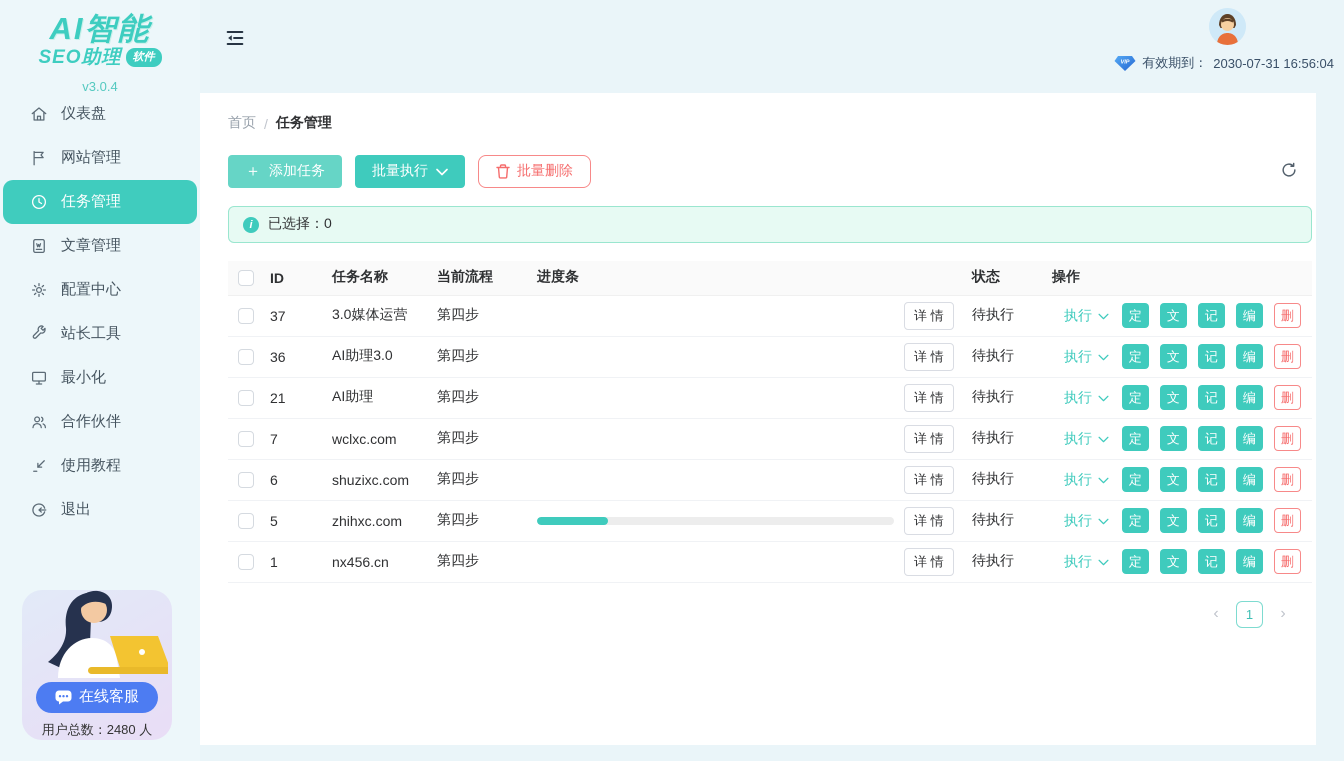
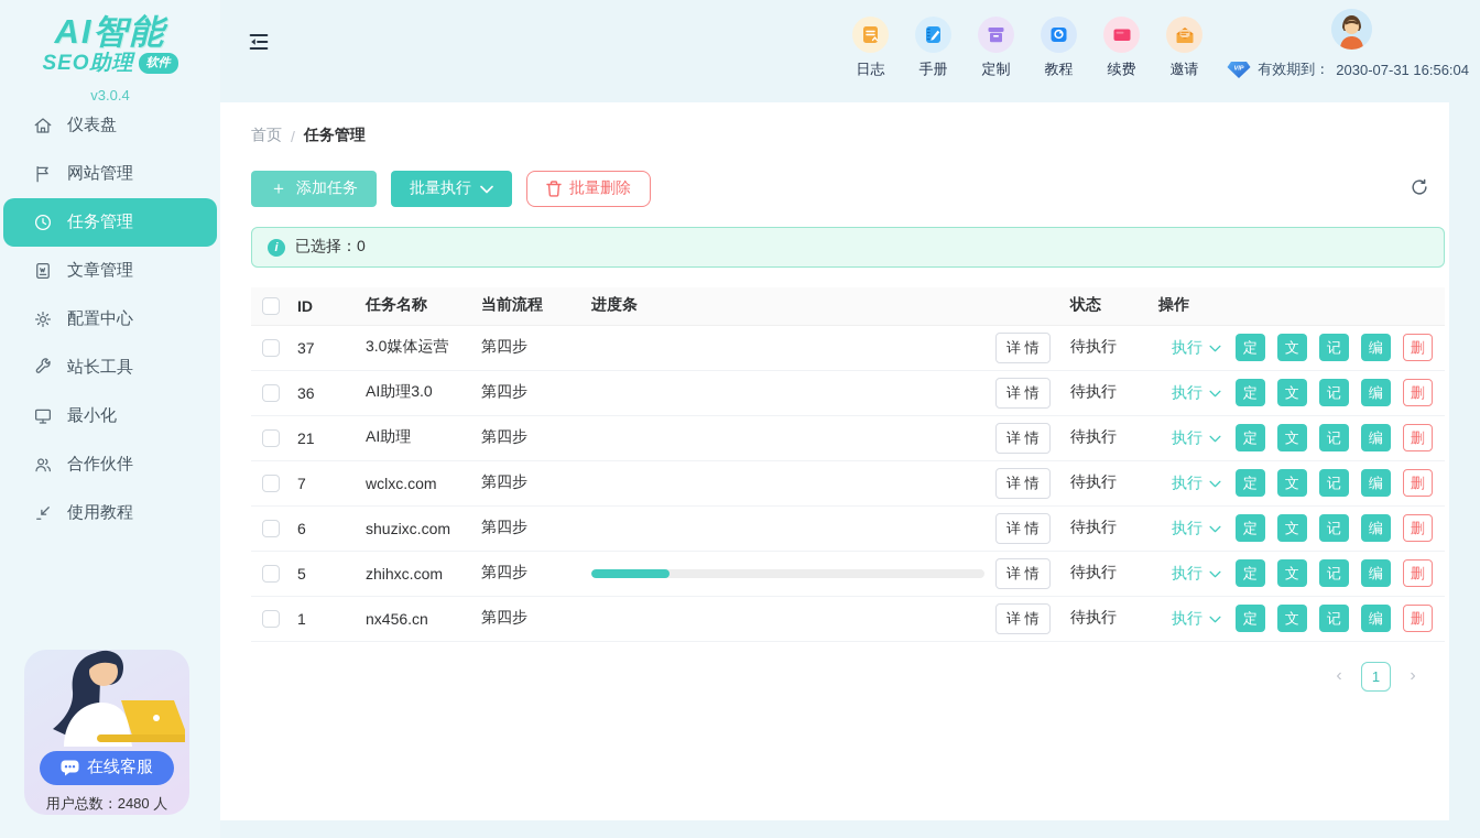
  AI智能
  SEO助理
  软件
  v3.0.4
  仪表盘
  网站管理
  任务管理
  文章管理
  配置中心
  站长工具
  最小化
  合作伙伴
  使用教程
- 退出
  在线客服
  用户总数：2480 人
+ 日志
+ 手册
+ 定制
+ 教程
+ 续费
+ 邀请
  有效期到：
  2030-07-31 16:56:04
  首页
  /
  任务管理
  ＋
  添加任务
  批量执行
  批量删除
  i
  已选择：0
  	ID	任务名称	当前流程	进度条		状态	操作
  	37	3.0媒体运营	第四步		详 情	待执行	执行 定 文 记 编 删
  	36	AI助理3.0	第四步		详 情	待执行	执行 定 文 记 编 删
  	21	AI助理	第四步		详 情	待执行	执行 定 文 记 编 删
  	7	wclxc.com	第四步		详 情	待执行	执行 定 文 记 编 删
  	6	shuzixc.com	第四步		详 情	待执行	执行 定 文 记 编 删
  	5	zhihxc.com	第四步		详 情	待执行	执行 定 文 记 编 删
  	1	nx456.cn	第四步		详 情	待执行	执行 定 文 记 编 删
  ‹
  1
  ›
